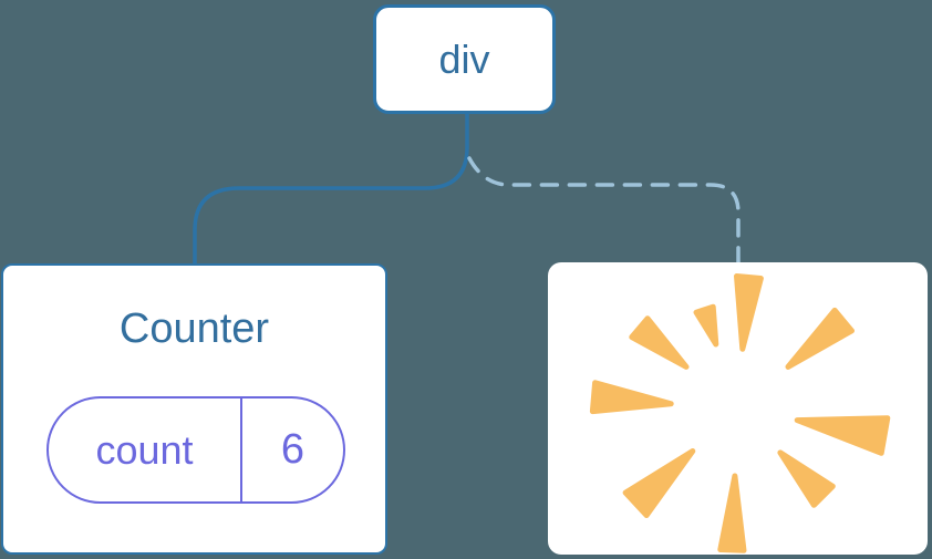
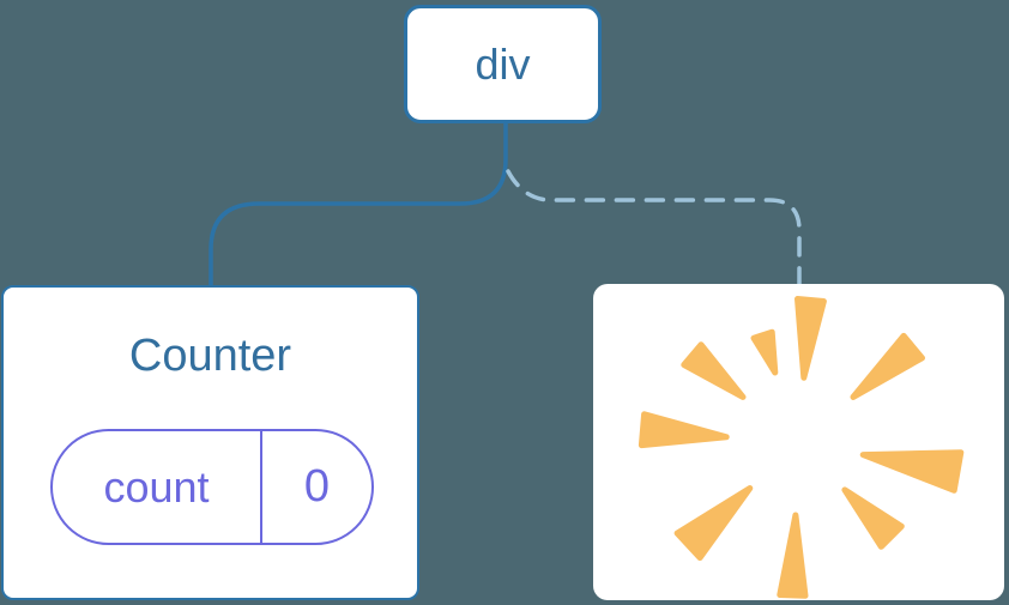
  div
  Counter
  count
- 6
+ 0
